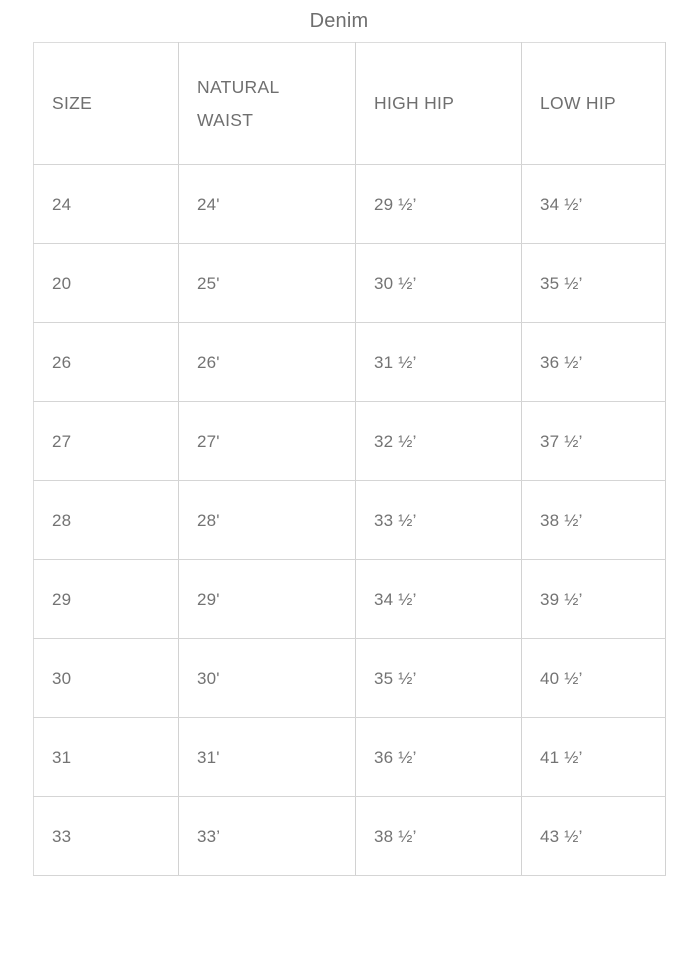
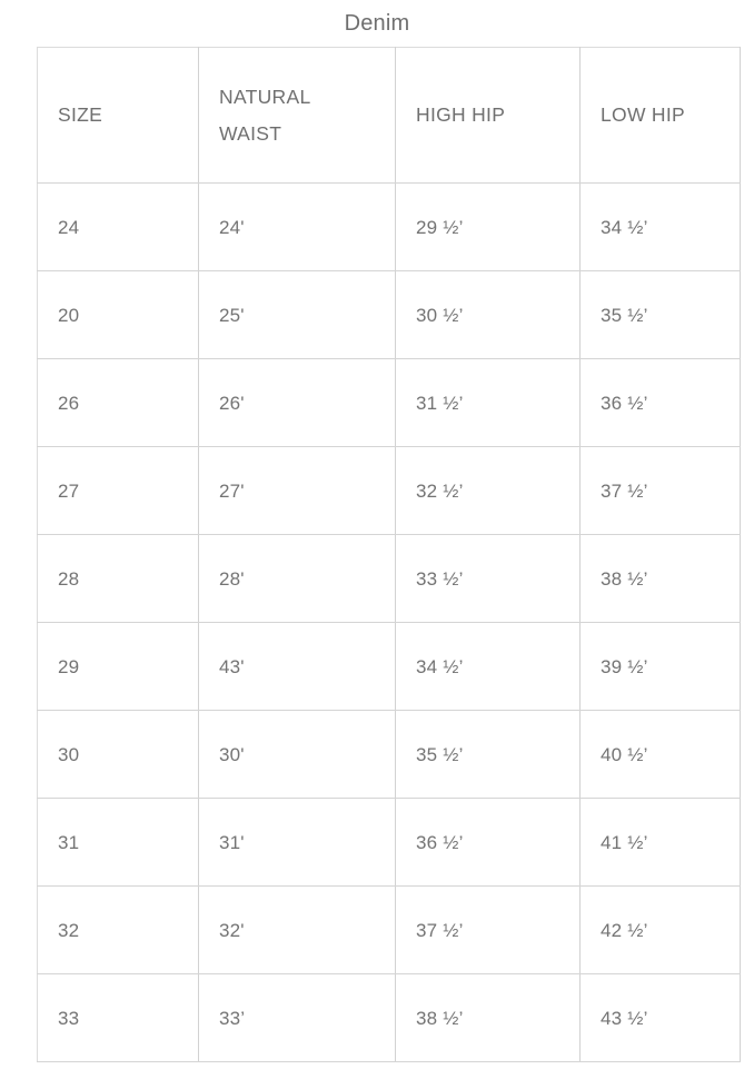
  Denim
  SIZE	NATURALWAIST	HIGH HIP	LOW HIP
  24	24'	29 ½’	34 ½’
  20	25'	30 ½’	35 ½’
  26	26'	31 ½’	36 ½’
  27	27'	32 ½’	37 ½’
  28	28'	33 ½’	38 ½’
- 29	29'	34 ½’	39 ½’
+ 29	43'	34 ½’	39 ½’
  30	30'	35 ½’	40 ½’
  31	31'	36 ½’	41 ½’
+ 32	32'	37 ½’	42 ½’
  33	33’	38 ½’	43 ½’
